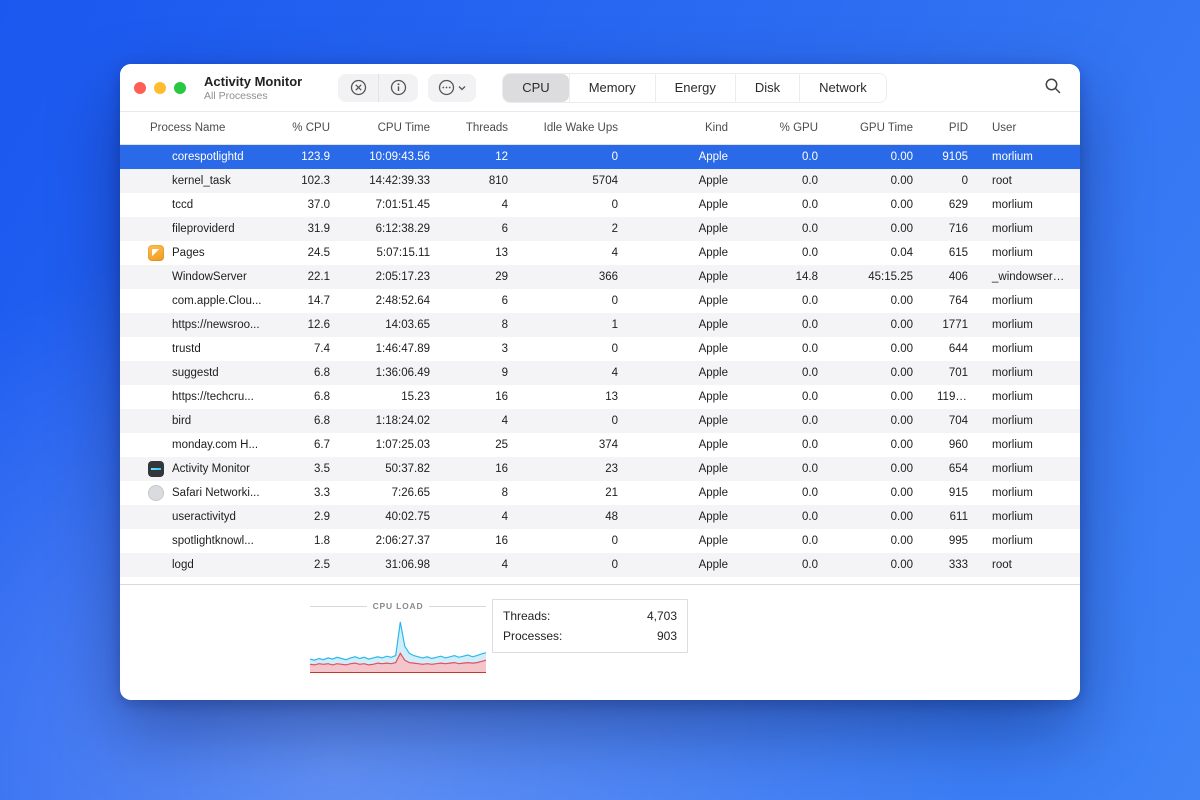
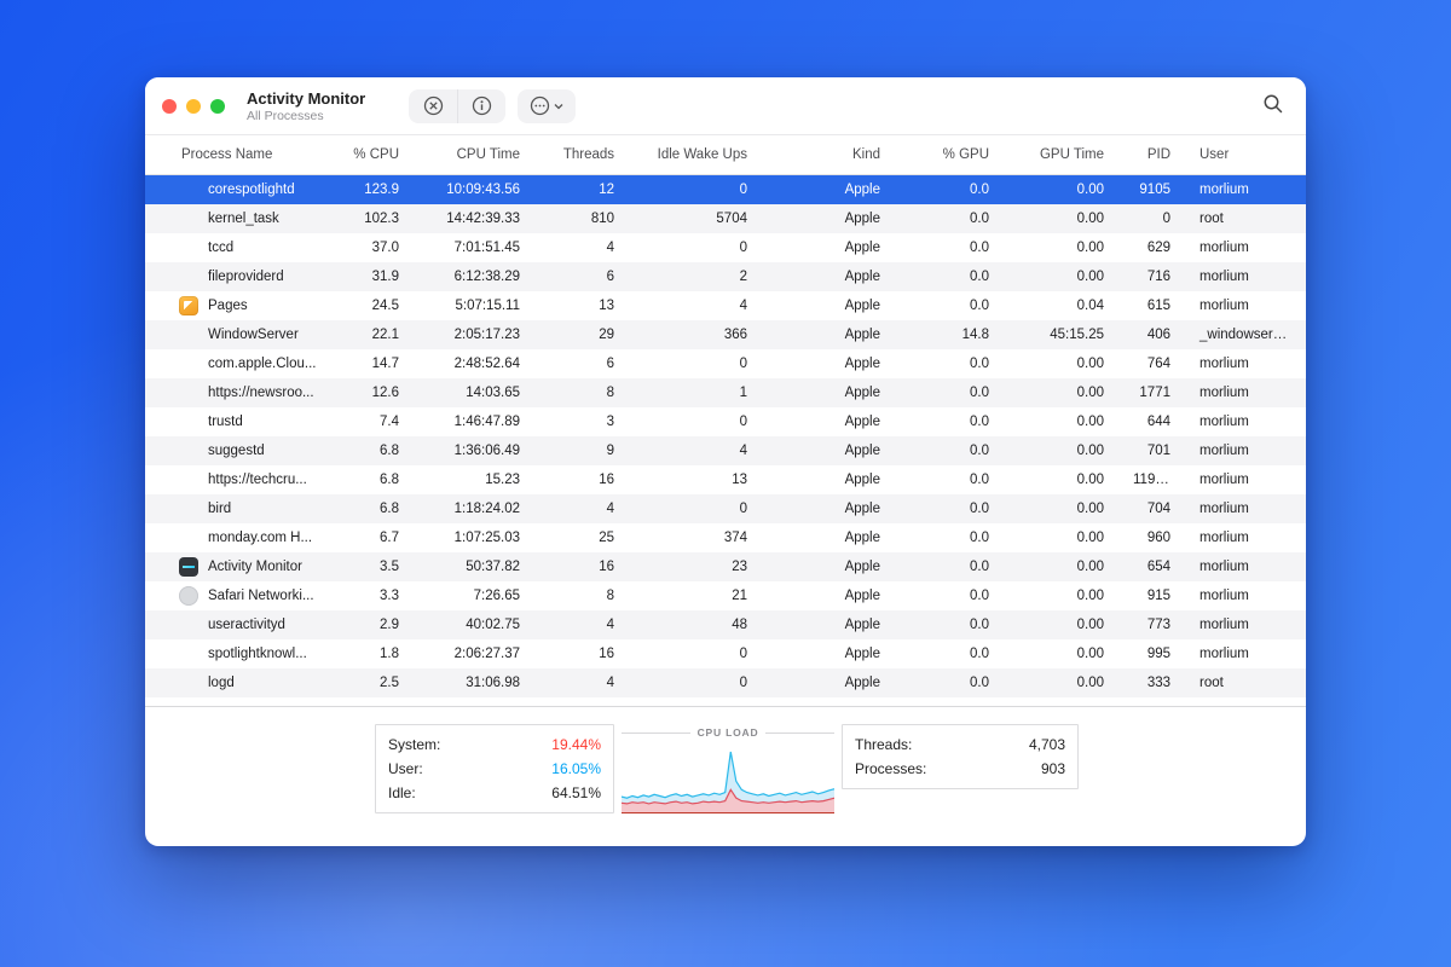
  Activity Monitor
  All Processes
- CPU
- Memory
- Energy
- Disk
- Network
  Process Name
  % CPU
  CPU Time
  Threads
  Idle Wake Ups
  Kind
  % GPU
  GPU Time
  PID
  User
  corespotlightd
  123.9
  10:09:43.56
  12
  0
  Apple
  0.0
  0.00
  9105
  morlium
  kernel_task
  102.3
  14:42:39.33
  810
  5704
  Apple
  0.0
  0.00
  0
  root
  tccd
  37.0
  7:01:51.45
  4
  0
  Apple
  0.0
  0.00
  629
  morlium
  fileproviderd
  31.9
  6:12:38.29
  6
  2
  Apple
  0.0
  0.00
  716
  morlium
  Pages
  24.5
  5:07:15.11
  13
  4
  Apple
  0.0
  0.04
  615
  morlium
  WindowServer
  22.1
  2:05:17.23
  29
  366
  Apple
  14.8
  45:15.25
  406
  _windowserver
  com.apple.Clou...
  14.7
  2:48:52.64
  6
  0
  Apple
  0.0
  0.00
  764
  morlium
  https://newsroo...
  12.6
  14:03.65
  8
  1
  Apple
  0.0
  0.00
  1771
  morlium
  trustd
  7.4
  1:46:47.89
  3
  0
  Apple
  0.0
  0.00
  644
  morlium
  suggestd
  6.8
  1:36:06.49
  9
  4
  Apple
  0.0
  0.00
  701
  morlium
  https://techcru...
  6.8
  15.23
  16
  13
  Apple
  0.0
  0.00
  11915
  morlium
  bird
  6.8
  1:18:24.02
  4
  0
  Apple
  0.0
  0.00
  704
  morlium
  monday.com H...
  6.7
  1:07:25.03
  25
  374
  Apple
  0.0
  0.00
  960
  morlium
  Activity Monitor
  3.5
  50:37.82
  16
  23
  Apple
  0.0
  0.00
  654
  morlium
  Safari Networki...
  3.3
  7:26.65
  8
  21
  Apple
  0.0
  0.00
  915
  morlium
  useractivityd
  2.9
  40:02.75
  4
  48
  Apple
  0.0
  0.00
- 611
+ 773
  morlium
  spotlightknowl...
  1.8
  2:06:27.37
  16
  0
  Apple
  0.0
  0.00
  995
  morlium
  logd
  2.5
  31:06.98
  4
  0
  Apple
  0.0
  0.00
  333
  root
+ System:
+ 19.44%
+ User:
+ 16.05%
+ Idle:
+ 64.51%
  CPU LOAD
  Threads:
  4,703
  Processes:
  903
